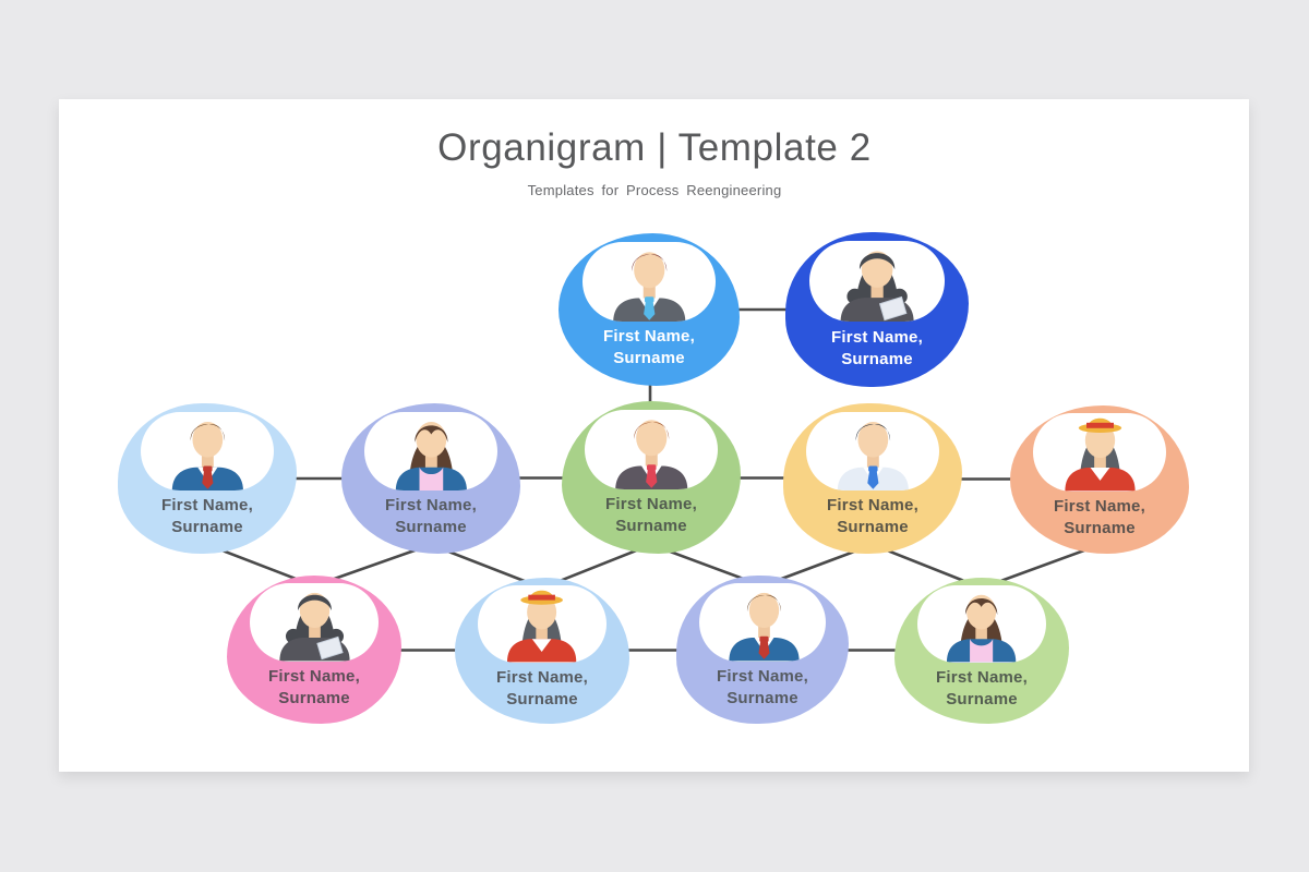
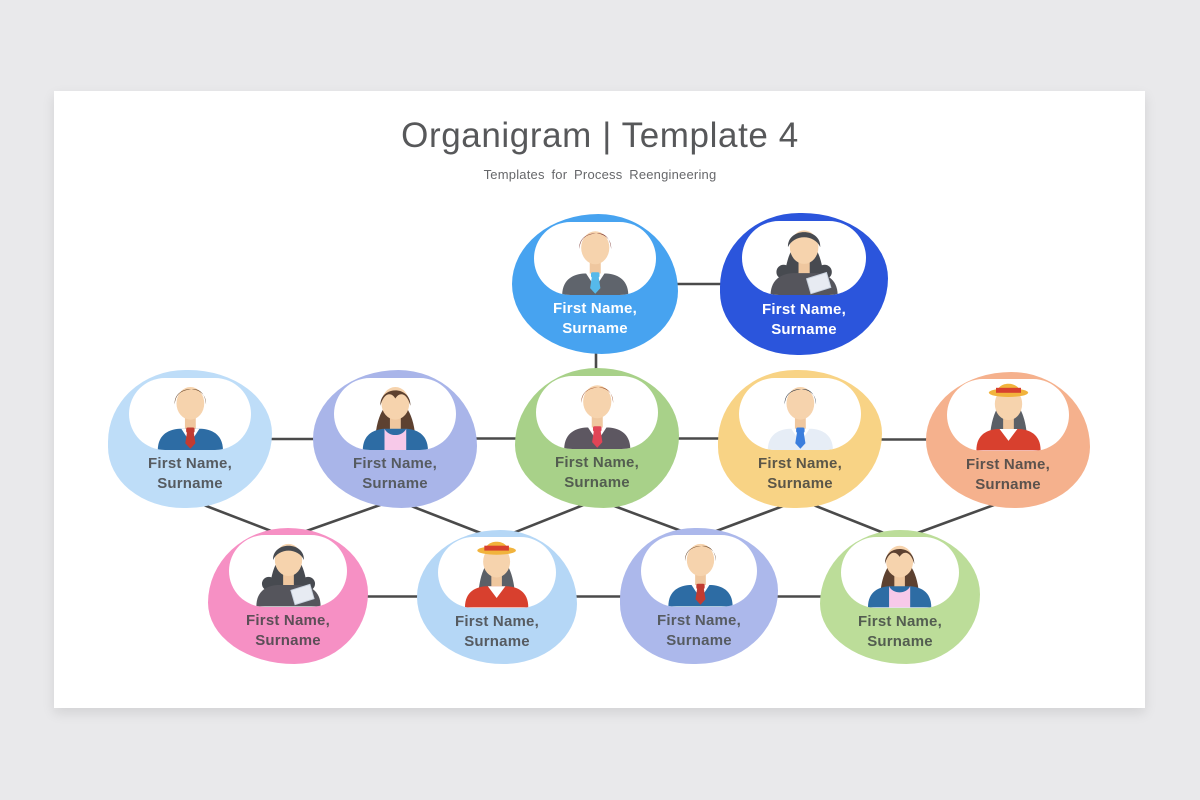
- Organigram | Template 2
+ Organigram | Template 4
  Templates for Process Reengineering
  First Name,
  Surname
  First Name,
  Surname
  First Name,
  Surname
  First Name,
  Surname
  First Name,
  Surname
  First Name,
  Surname
  First Name,
  Surname
  First Name,
  Surname
  First Name,
  Surname
  First Name,
  Surname
  First Name,
  Surname
